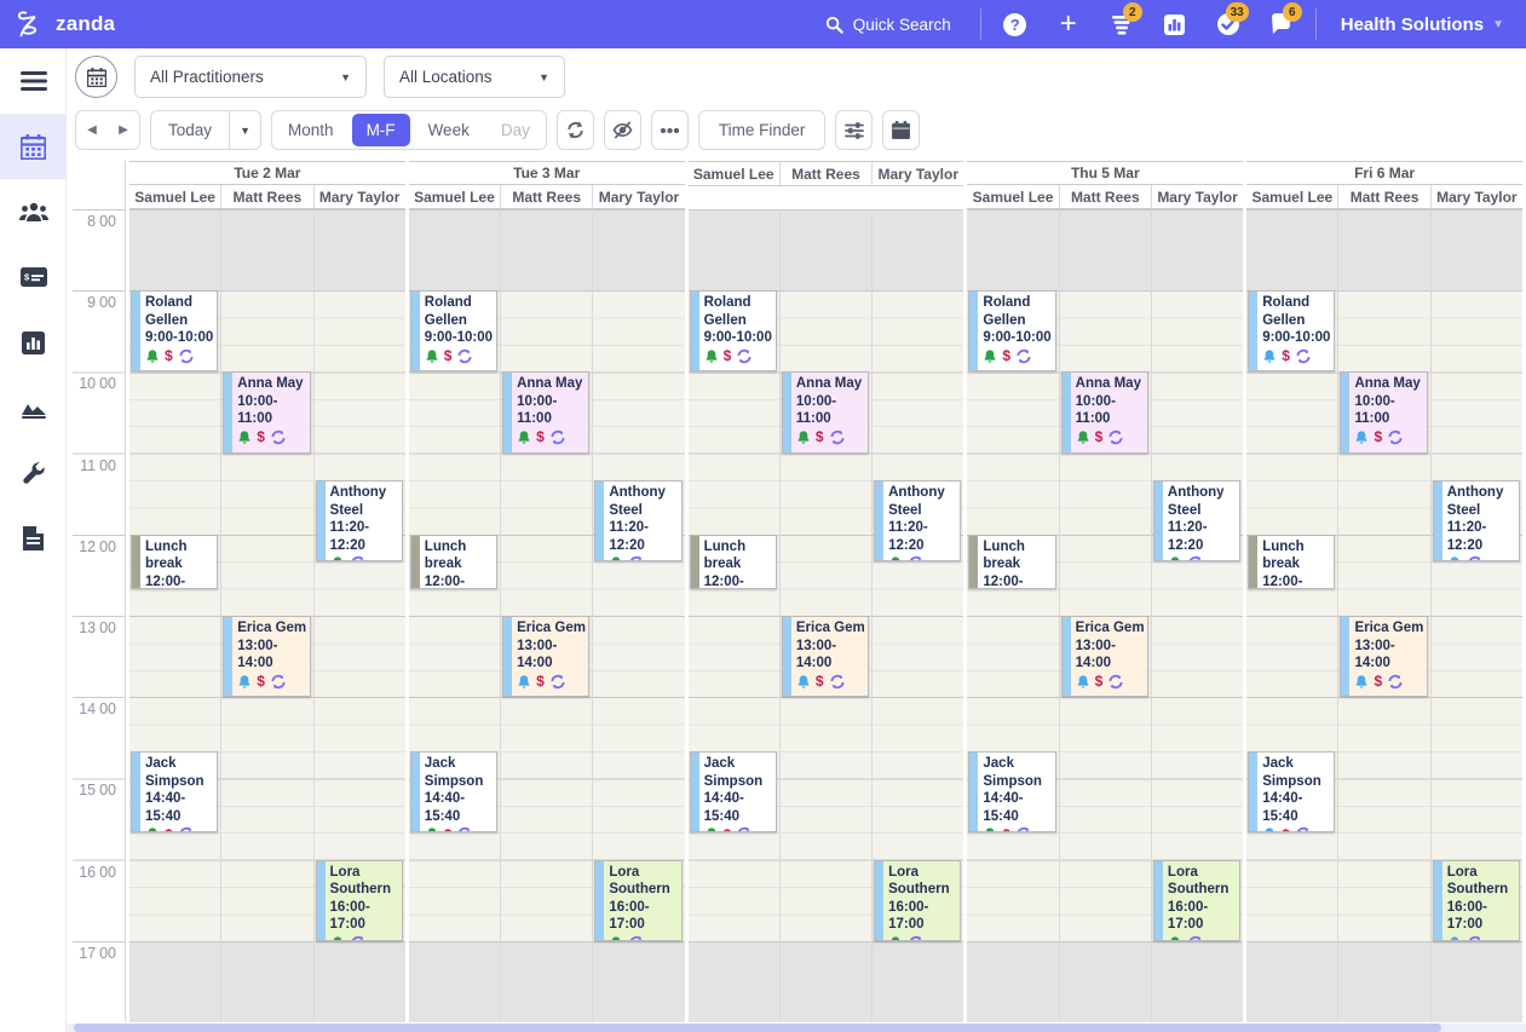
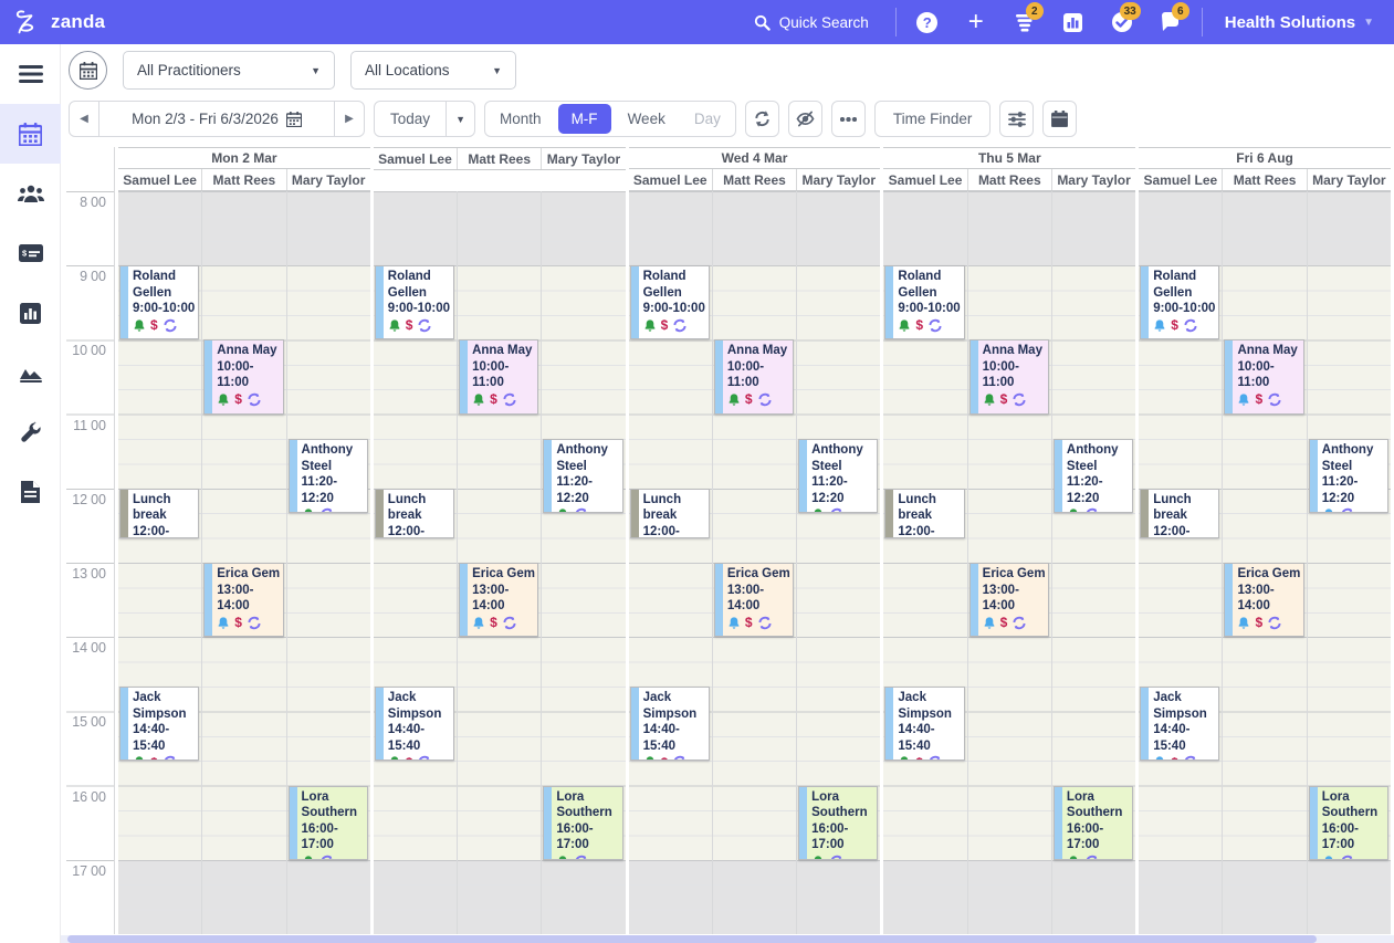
  zanda
  Quick Search
  ?
  +
  2
  33
  6
  Health Solutions
  ▼
  $
  All Practitioners
  ▼
  All Locations
  ▼
  ◀
+ Mon 2/3 - Fri 6/3/2026
  ▶
  Today
  ▼
  Month
  M-F
  Week
  Day
  Time Finder
- Tue 2 Mar
+ Mon 2 Mar
  Samuel Lee
  Matt Rees
  Mary Taylor
- Tue 3 Mar
  Samuel Lee
  Matt Rees
  Mary Taylor
+ Wed 4 Mar
  Samuel Lee
  Matt Rees
  Mary Taylor
  Thu 5 Mar
  Samuel Lee
  Matt Rees
  Mary Taylor
- Fri 6 Mar
+ Fri 6 Aug
  Samuel Lee
  Matt Rees
  Mary Taylor
  8
  00
  9
  00
  10
  00
  11
  00
  12
  00
  13
  00
  14
  00
  15
  00
  16
  00
  17
  00
  Roland Gellen
  9:00-10:00
  $
  Lunch break
  12:00-
  Jack Simpson
  14:40-
  15:40
  Anna May
  10:00-
  11:00
  $
  Erica Gem
  13:00-
  14:00
  $
  Anthony Steel
  11:20-
  12:20
  Lora Southern
  16:00-
  17:00
  Roland Gellen
  9:00-10:00
  $
  Lunch break
  12:00-
  Jack Simpson
  14:40-
  15:40
  Anna May
  10:00-
  11:00
  $
  Erica Gem
  13:00-
  14:00
  $
  Anthony Steel
  11:20-
  12:20
  Lora Southern
  16:00-
  17:00
  Roland Gellen
  9:00-10:00
  $
  Lunch break
  12:00-
  Jack Simpson
  14:40-
  15:40
  Anna May
  10:00-
  11:00
  $
  Erica Gem
  13:00-
  14:00
  $
  Anthony Steel
  11:20-
  12:20
  Lora Southern
  16:00-
  17:00
  Roland Gellen
  9:00-10:00
  $
  Lunch break
  12:00-
  Jack Simpson
  14:40-
  15:40
  Anna May
  10:00-
  11:00
  $
  Erica Gem
  13:00-
  14:00
  $
  Anthony Steel
  11:20-
  12:20
  Lora Southern
  16:00-
  17:00
  Roland Gellen
  9:00-10:00
  $
  Lunch break
  12:00-
  Jack Simpson
  14:40-
  15:40
  Anna May
  10:00-
  11:00
  $
  Erica Gem
  13:00-
  14:00
  $
  Anthony Steel
  11:20-
  12:20
  Lora Southern
  16:00-
  17:00
